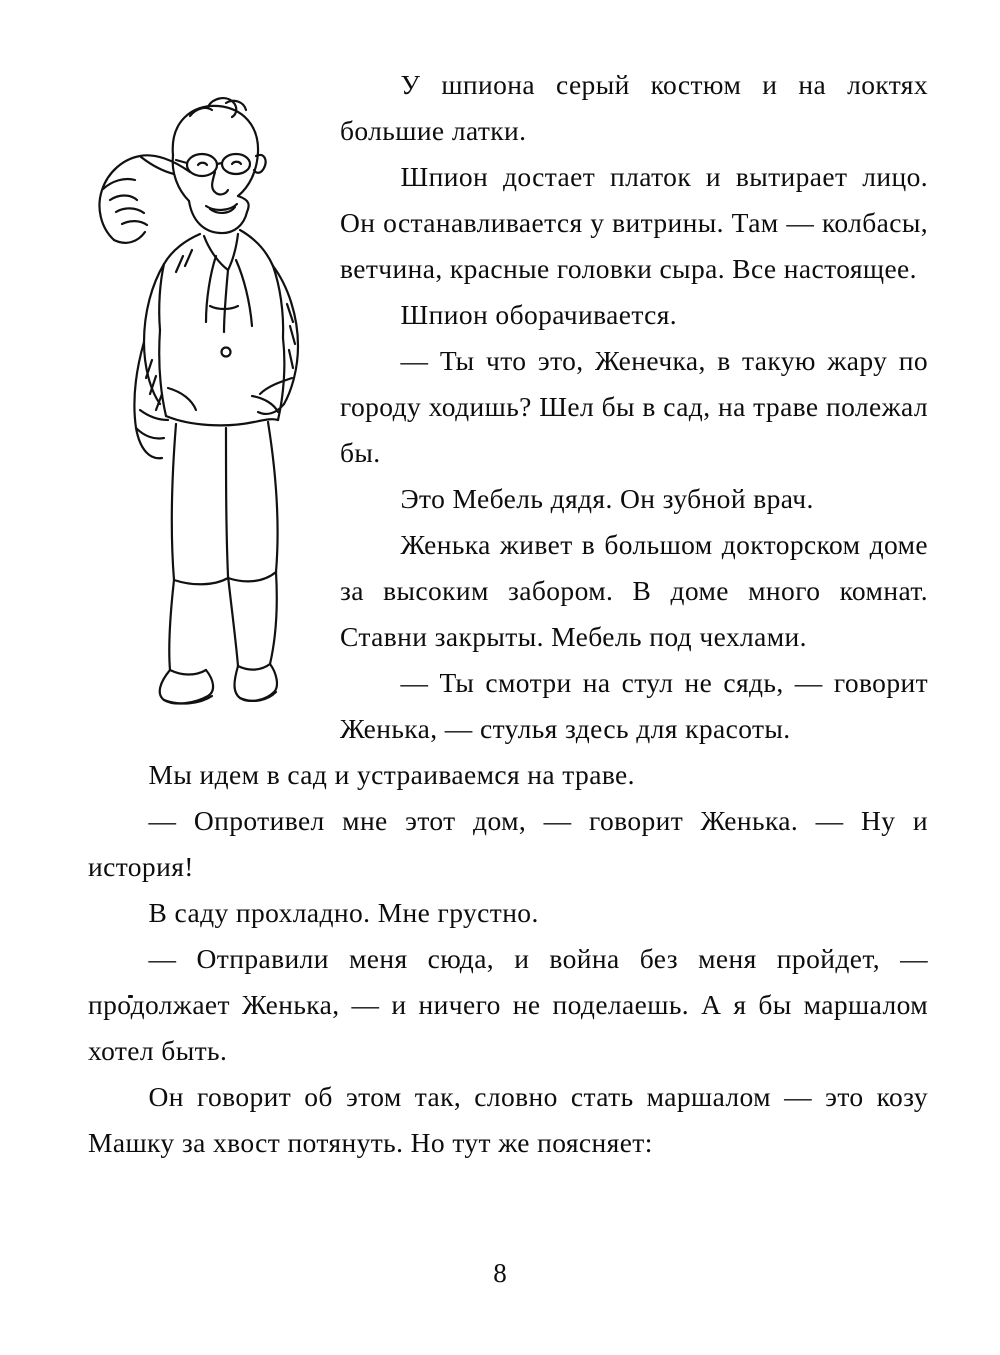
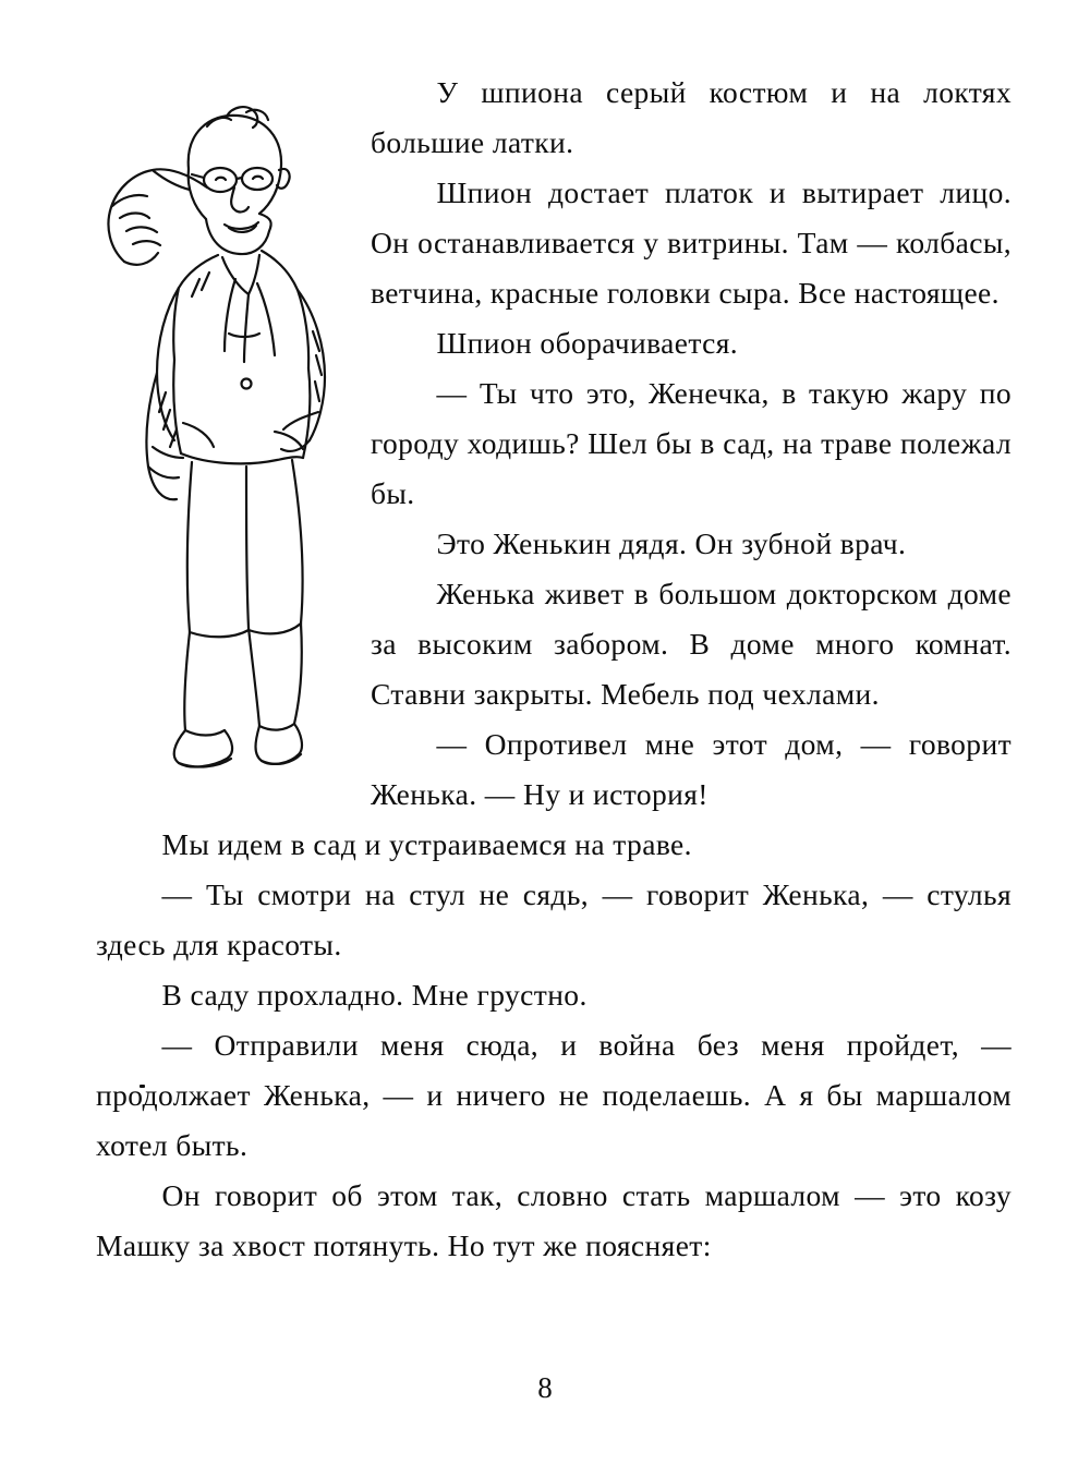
  У шпиона серый костюм и на локтях большие латки.
  Шпион достает платок и вытирает лицо. Он останавливается у витрины. Там — колбасы, ветчина, красные головки сыра. Все настоящее.
  Шпион оборачивается.
  — Ты что это, Женечка, в такую жару по городу ходишь? Шел бы в сад, на траве полежал бы.
- Это Мебель дядя. Он зубной врач.
+ Это Женькин дядя. Он зубной врач.
  Женька живет в большом докторском доме за высоким забором. В доме много комнат. Ставни закрыты. Мебель под чехлами.
- — Ты смотри на стул не сядь, — говорит Женька, — стулья здесь для красоты.
+ — Опротивел мне этот дом, — говорит Женька. — Ну и история!
  Мы идем в сад и устраиваемся на траве.
- — Опротивел мне этот дом, — говорит Женька. — Ну и история!
+ — Ты смотри на стул не сядь, — говорит Женька, — стулья здесь для красоты.
  В саду прохладно. Мне грустно.
  — Отправили меня сюда, и война без меня пройдет, — продолжает Женька, — и ничего не поделаешь. А я бы маршалом хотел быть.
  Он говорит об этом так, словно стать маршалом — это козу Машку за хвост потянуть. Но тут же поясняет:
  8
